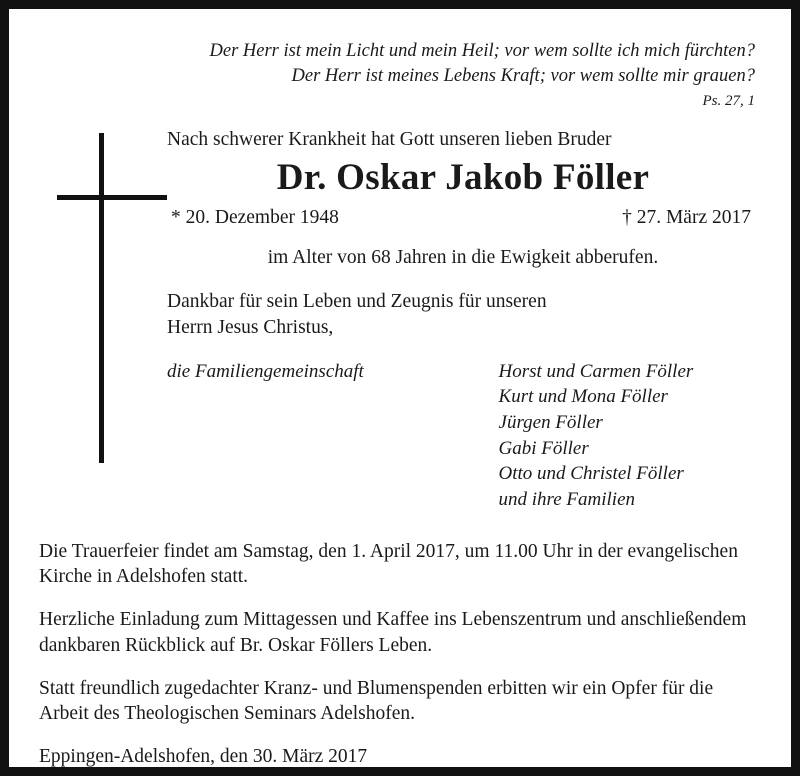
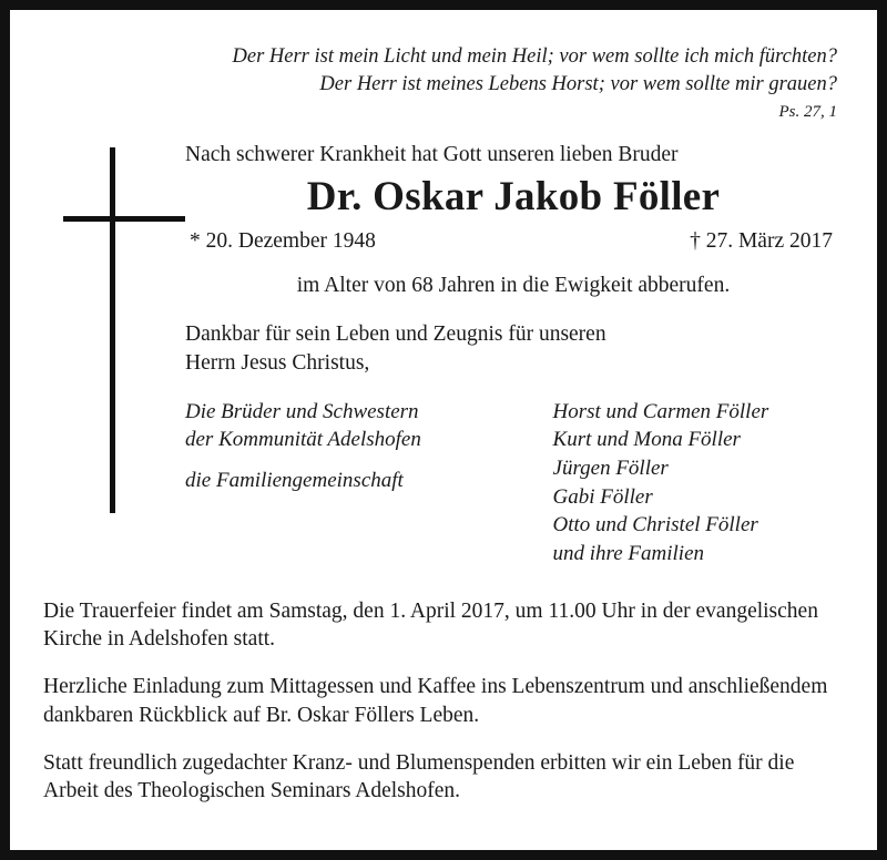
  Der Herr ist mein Licht und mein Heil; vor wem sollte ich mich fürchten?
- Der Herr ist meines Lebens Kraft; vor wem sollte mir grauen?
+ Der Herr ist meines Lebens Horst; vor wem sollte mir grauen?
  Ps. 27, 1
  Nach schwerer Krankheit hat Gott unseren lieben Bruder
  Dr. Oskar Jakob Föller
  * 20. Dezember 1948
  † 27. März 2017
  im Alter von 68 Jahren in die Ewigkeit abberufen.
  Dankbar für sein Leben und Zeugnis für unseren
  Herrn Jesus Christus,
+ Die Brüder und Schwestern
+ der Kommunität Adelshofen
  die Familiengemeinschaft
  Horst und Carmen Föller
  Kurt und Mona Föller
  Jürgen Föller
  Gabi Föller
  Otto und Christel Föller
  und ihre Familien
  Die Trauerfeier findet am Samstag, den 1. April 2017, um 11.00 Uhr in der evangelischen Kirche in Adelshofen statt.
  Herzliche Einladung zum Mittagessen und Kaffee ins Lebenszentrum und anschließendem dankbaren Rückblick auf Br. Oskar Föllers Leben.
- Statt freundlich zugedachter Kranz- und Blumenspenden erbitten wir ein Opfer für die Arbeit des Theologischen Seminars Adelshofen.
+ Statt freundlich zugedachter Kranz- und Blumenspenden erbitten wir ein Leben für die Arbeit des Theologischen Seminars Adelshofen.
- Eppingen-Adelshofen, den 30. März 2017
